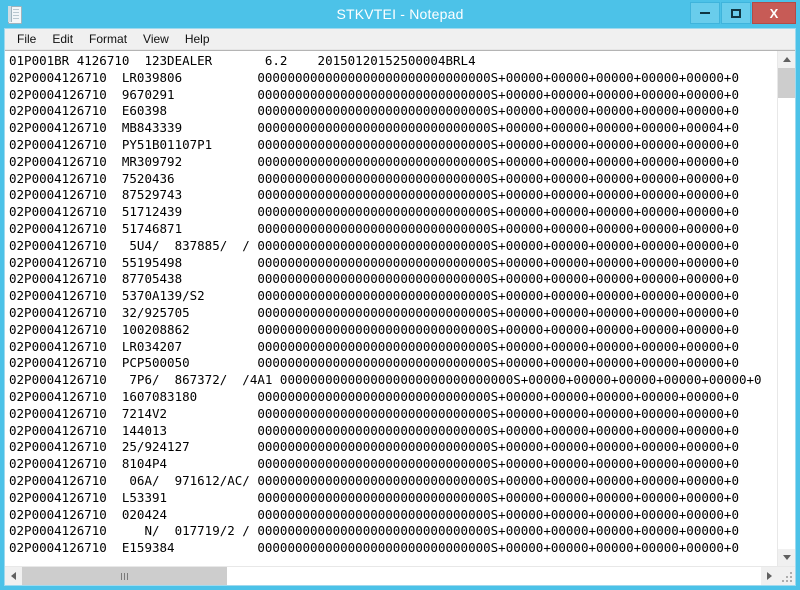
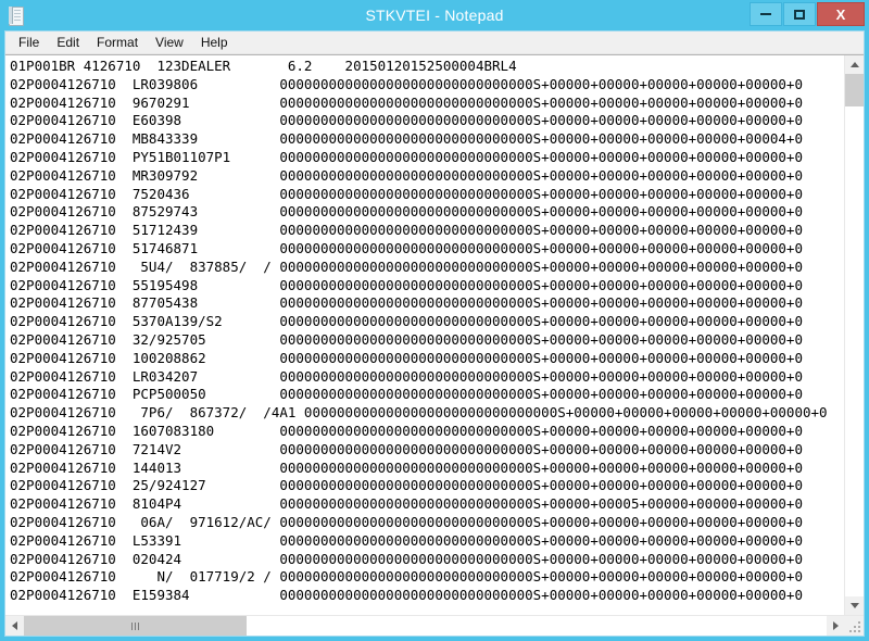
  STKVTEI - Notepad
  X
  File
  Edit
  Format
  View
  Help
  01P001BR 4126710 123DEALER 6.2 20150120152500004BRL4
  02P0004126710 LR039806 0000000000000000000000000000000S+00000+00000+00000+00000+00000+0
  02P0004126710 9670291 0000000000000000000000000000000S+00000+00000+00000+00000+00000+0
  02P0004126710 E60398 0000000000000000000000000000000S+00000+00000+00000+00000+00000+0
  02P0004126710 MB843339 0000000000000000000000000000000S+00000+00000+00000+00000+00004+0
  02P0004126710 PY51B01107P1 0000000000000000000000000000000S+00000+00000+00000+00000+00000+0
  02P0004126710 MR309792 0000000000000000000000000000000S+00000+00000+00000+00000+00000+0
  02P0004126710 7520436 0000000000000000000000000000000S+00000+00000+00000+00000+00000+0
  02P0004126710 87529743 0000000000000000000000000000000S+00000+00000+00000+00000+00000+0
  02P0004126710 51712439 0000000000000000000000000000000S+00000+00000+00000+00000+00000+0
  02P0004126710 51746871 0000000000000000000000000000000S+00000+00000+00000+00000+00000+0
  02P0004126710 5U4/ 837885/ / 0000000000000000000000000000000S+00000+00000+00000+00000+00000+0
  02P0004126710 55195498 0000000000000000000000000000000S+00000+00000+00000+00000+00000+0
  02P0004126710 87705438 0000000000000000000000000000000S+00000+00000+00000+00000+00000+0
  02P0004126710 5370A139/S2 0000000000000000000000000000000S+00000+00000+00000+00000+00000+0
  02P0004126710 32/925705 0000000000000000000000000000000S+00000+00000+00000+00000+00000+0
  02P0004126710 100208862 0000000000000000000000000000000S+00000+00000+00000+00000+00000+0
  02P0004126710 LR034207 0000000000000000000000000000000S+00000+00000+00000+00000+00000+0
  02P0004126710 PCP500050 0000000000000000000000000000000S+00000+00000+00000+00000+00000+0
  02P0004126710 7P6/ 867372/ /4A1 0000000000000000000000000000000S+00000+00000+00000+00000+00000+0
  02P0004126710 1607083180 0000000000000000000000000000000S+00000+00000+00000+00000+00000+0
  02P0004126710 7214V2 0000000000000000000000000000000S+00000+00000+00000+00000+00000+0
  02P0004126710 144013 0000000000000000000000000000000S+00000+00000+00000+00000+00000+0
  02P0004126710 25/924127 0000000000000000000000000000000S+00000+00000+00000+00000+00000+0
- 02P0004126710 8104P4 0000000000000000000000000000000S+00000+00000+00000+00000+00000+0
+ 02P0004126710 8104P4 0000000000000000000000000000000S+00000+00005+00000+00000+00000+0
  02P0004126710 06A/ 971612/AC/ 0000000000000000000000000000000S+00000+00000+00000+00000+00000+0
  02P0004126710 L53391 0000000000000000000000000000000S+00000+00000+00000+00000+00000+0
  02P0004126710 020424 0000000000000000000000000000000S+00000+00000+00000+00000+00000+0
  02P0004126710 N/ 017719/2 / 0000000000000000000000000000000S+00000+00000+00000+00000+00000+0
  02P0004126710 E159384 0000000000000000000000000000000S+00000+00000+00000+00000+00000+0
